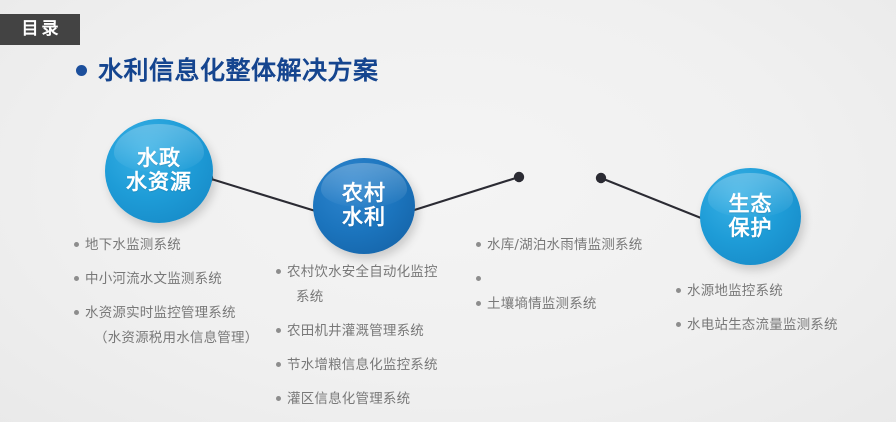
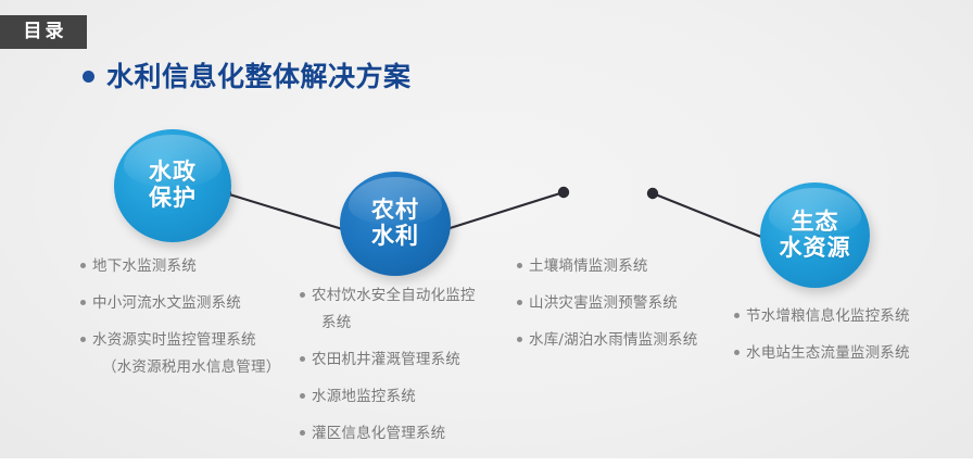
  目录
  水利信息化整体解决方案
- 水资源
+ 保护
  水利
- 保护
+ 水资源
  地下水监测系统
  中小河流水文监测系统
  水资源实时监控管理系统
  （水资源税用水信息管理）
  农村饮水安全自动化监控
  系统
  农田机井灌溉管理系统
- 节水增粮信息化监控系统
+ 水源地监控系统
  灌区信息化管理系统
- 水库/湖泊水雨情监测系统
+ 土壤墒情监测系统
+ 山洪灾害监测预警系统
- 土壤墒情监测系统
+ 水库/湖泊水雨情监测系统
- 水源地监控系统
+ 节水增粮信息化监控系统
  水电站生态流量监测系统
